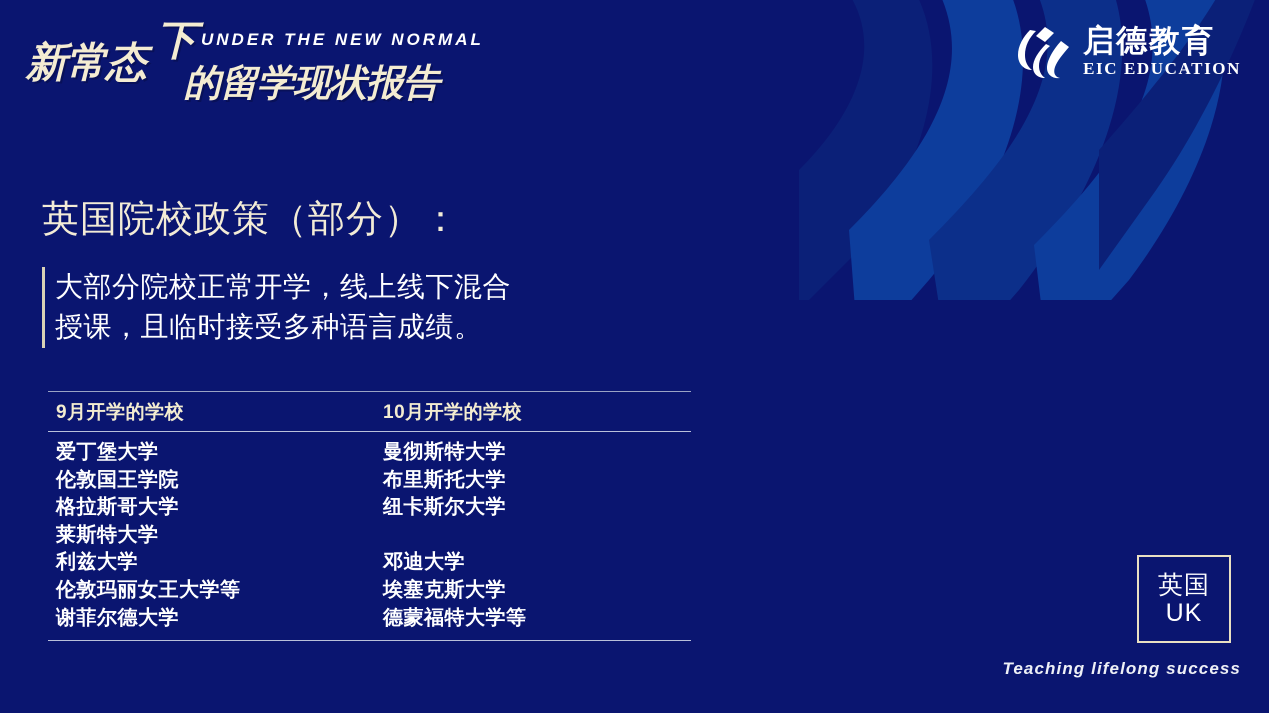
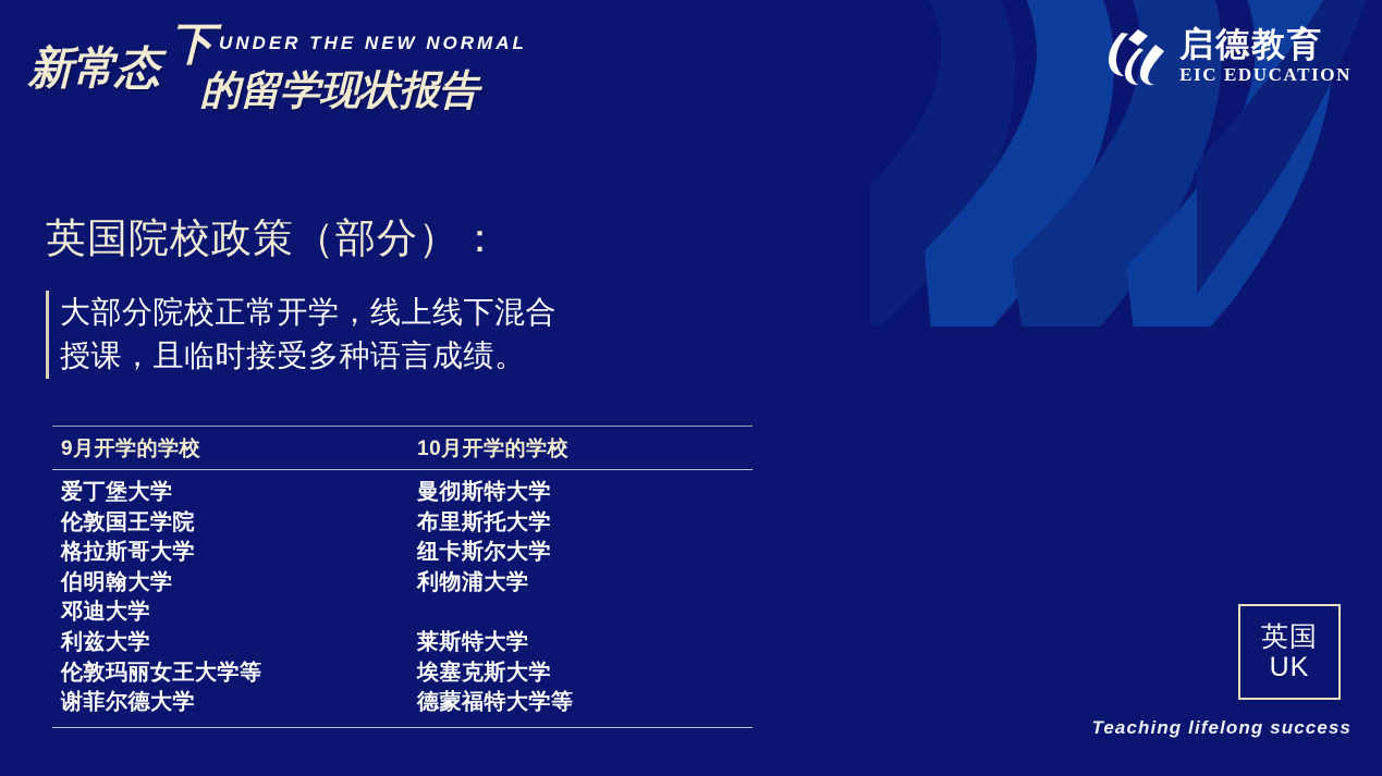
  新常态
  下
  UNDER THE NEW NORMAL
  的留学现状报告
  启德教育
  EIC EDUCATION
  英国院校政策（部分）：
  大部分院校正常开学，线上线下混合
  授课，且临时接受多种语言成绩。
  9月开学的学校
  10月开学的学校
  爱丁堡大学
  曼彻斯特大学
  伦敦国王学院
  布里斯托大学
  格拉斯哥大学
  纽卡斯尔大学
+ 伯明翰大学
+ 利物浦大学
- 莱斯特大学
+ 邓迪大学
  利兹大学
- 邓迪大学
+ 莱斯特大学
  伦敦玛丽女王大学等
  埃塞克斯大学
  谢菲尔德大学
  德蒙福特大学等
  英国
  UK
  Teaching lifelong success
